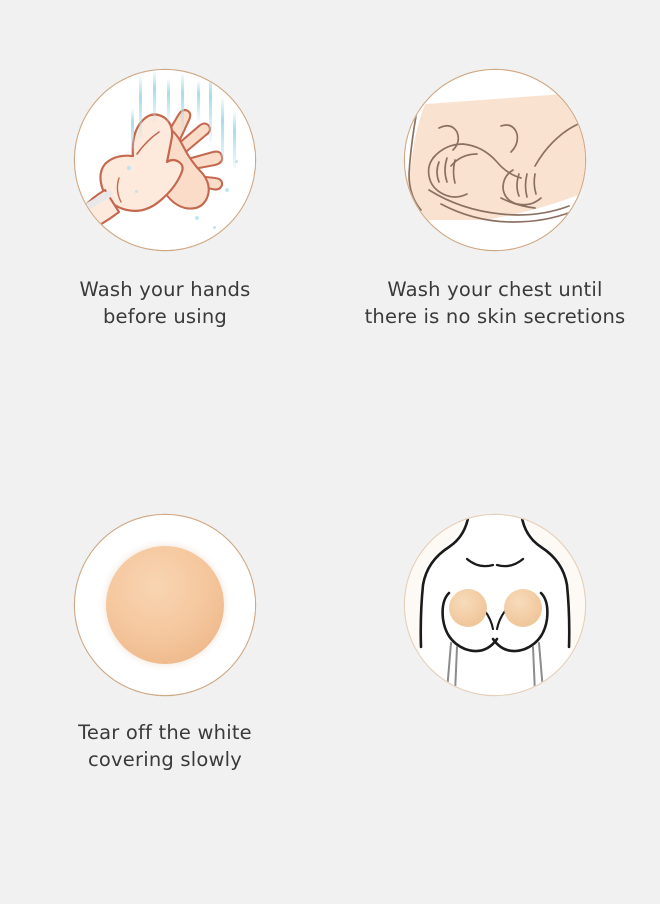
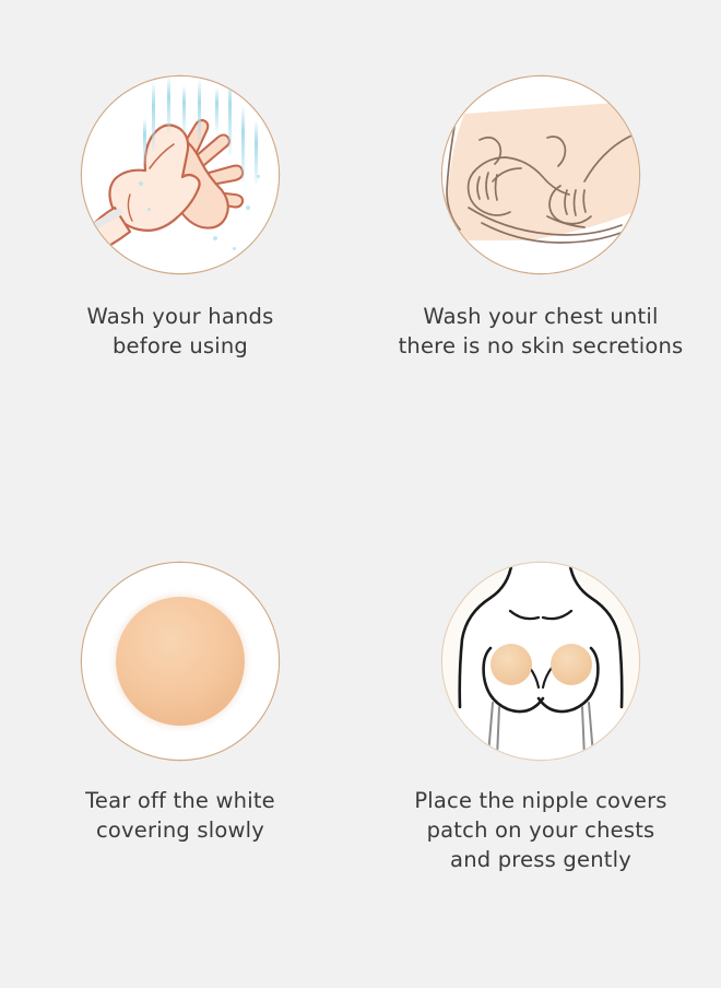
  Wash your hands
  before using
  Wash your chest until
  there is no skin secretions
  Tear off the white
  covering slowly
+ Place the nipple covers
+ patch on your chests
+ and press gently
